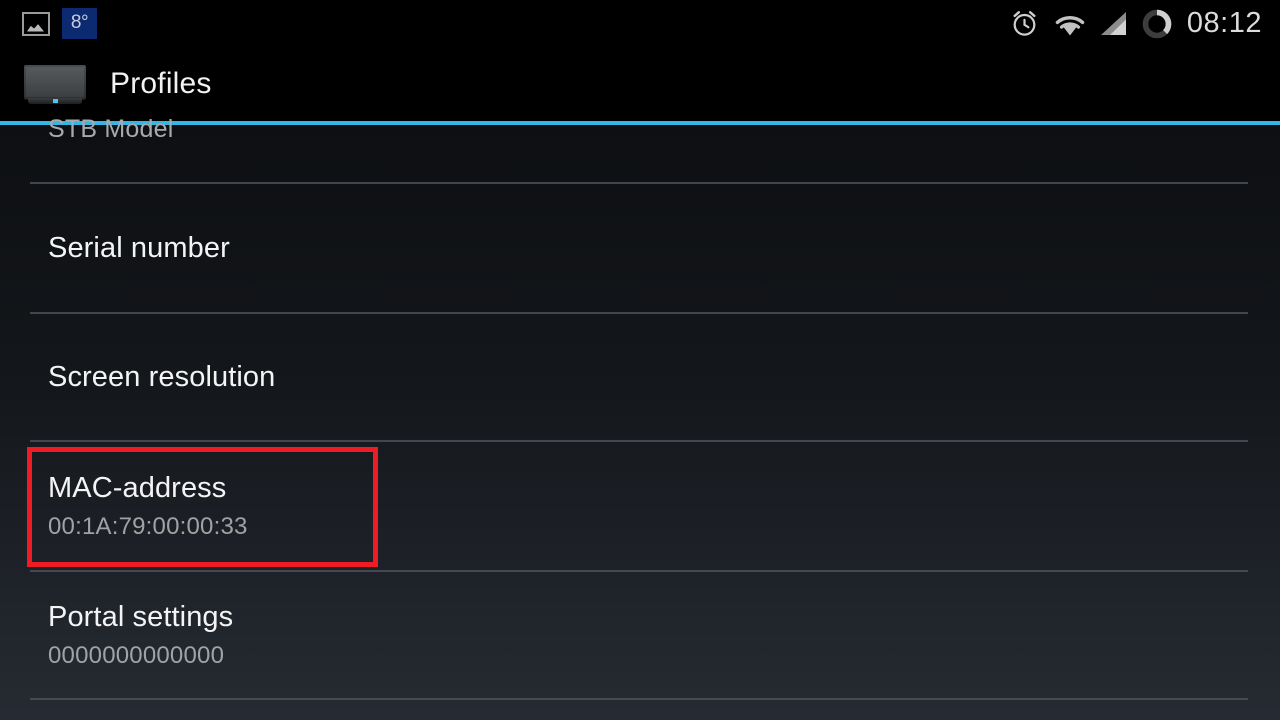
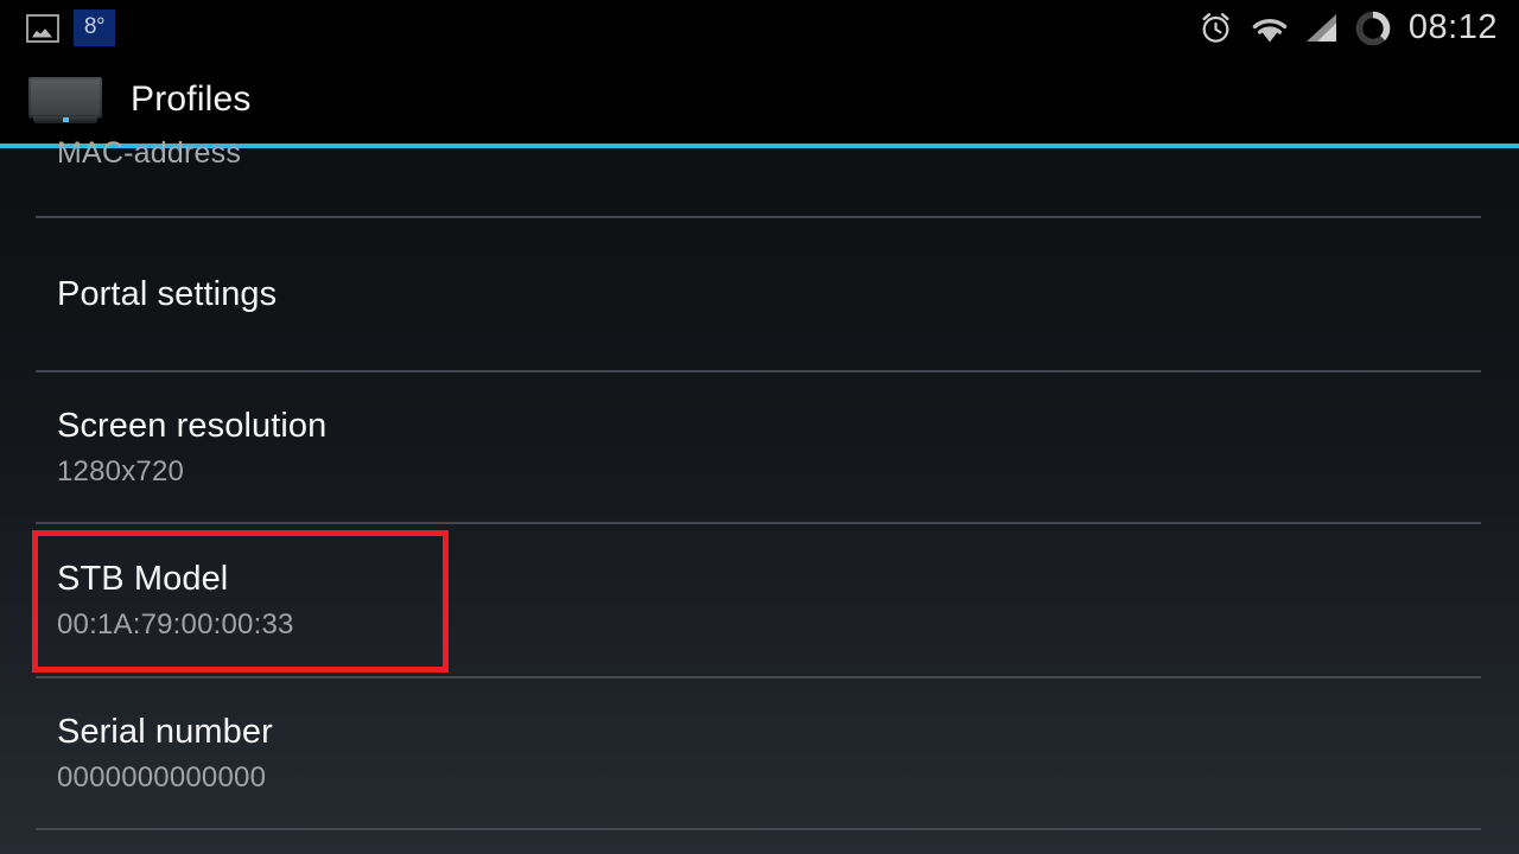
  8°
  08:12
  Profiles
- STB Model
+ MAC-address
- Serial number
+ Portal settings
  Screen resolution
+ 1280x720
- MAC-address
+ STB Model
  00:1A:79:00:00:33
- Portal settings
+ Serial number
  0000000000000
